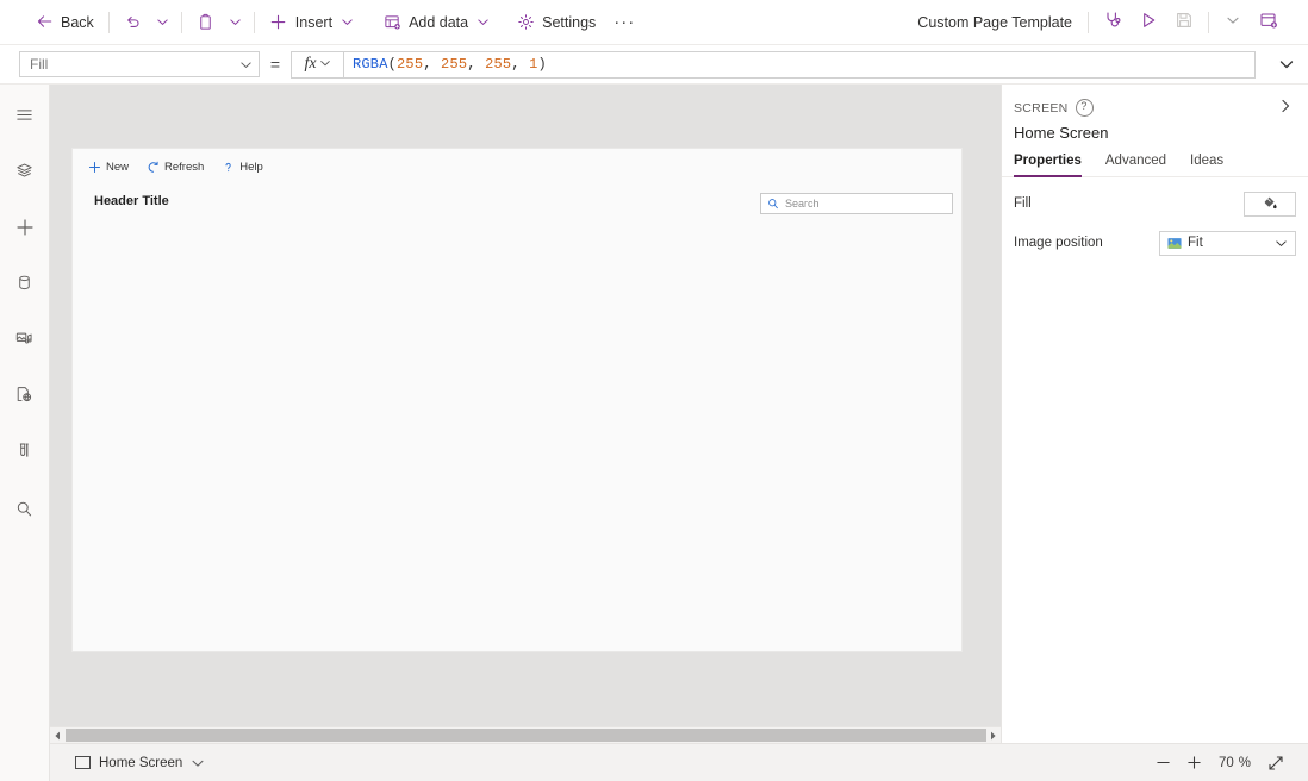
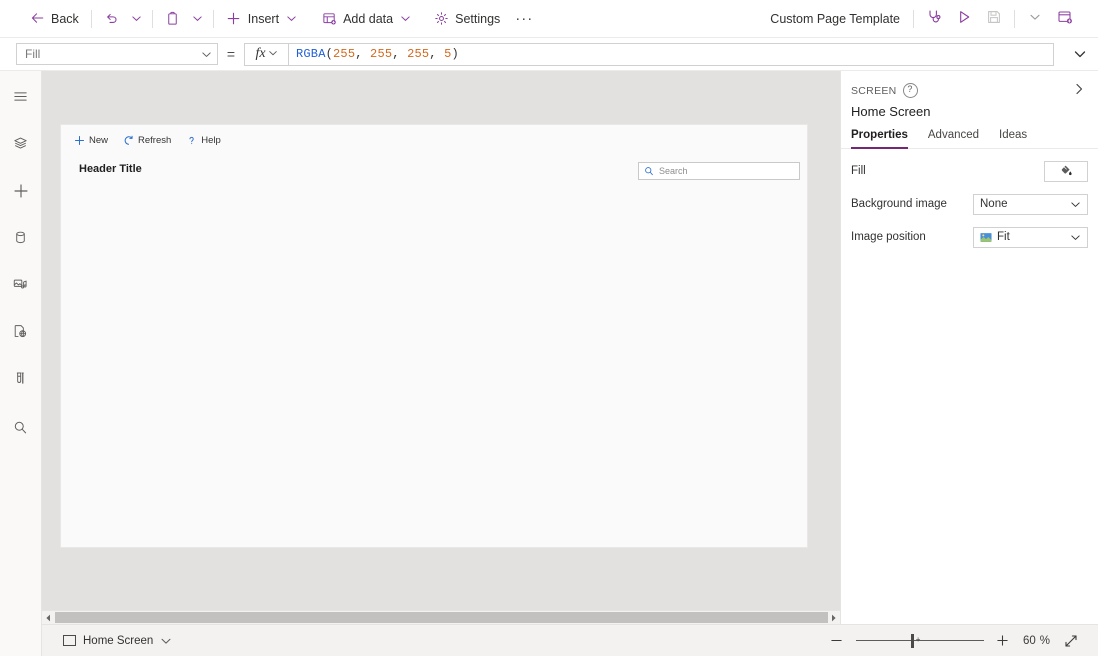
  Back
  Insert
  Add data
  Settings
  ···
  Custom Page Template
  Fill
  =
  fx
- RGBA(255, 255, 255, 1)
+ RGBA(255, 255, 255, 5)
  New
  Refresh
  Help
  Header Title
  Search
  SCREEN
  ?
  Home Screen
  Properties
  Advanced
  Ideas
  Fill
+ Background image
+ None
  Image position
  Fit
  Home Screen
+ +
- 70
+ 60
  %
